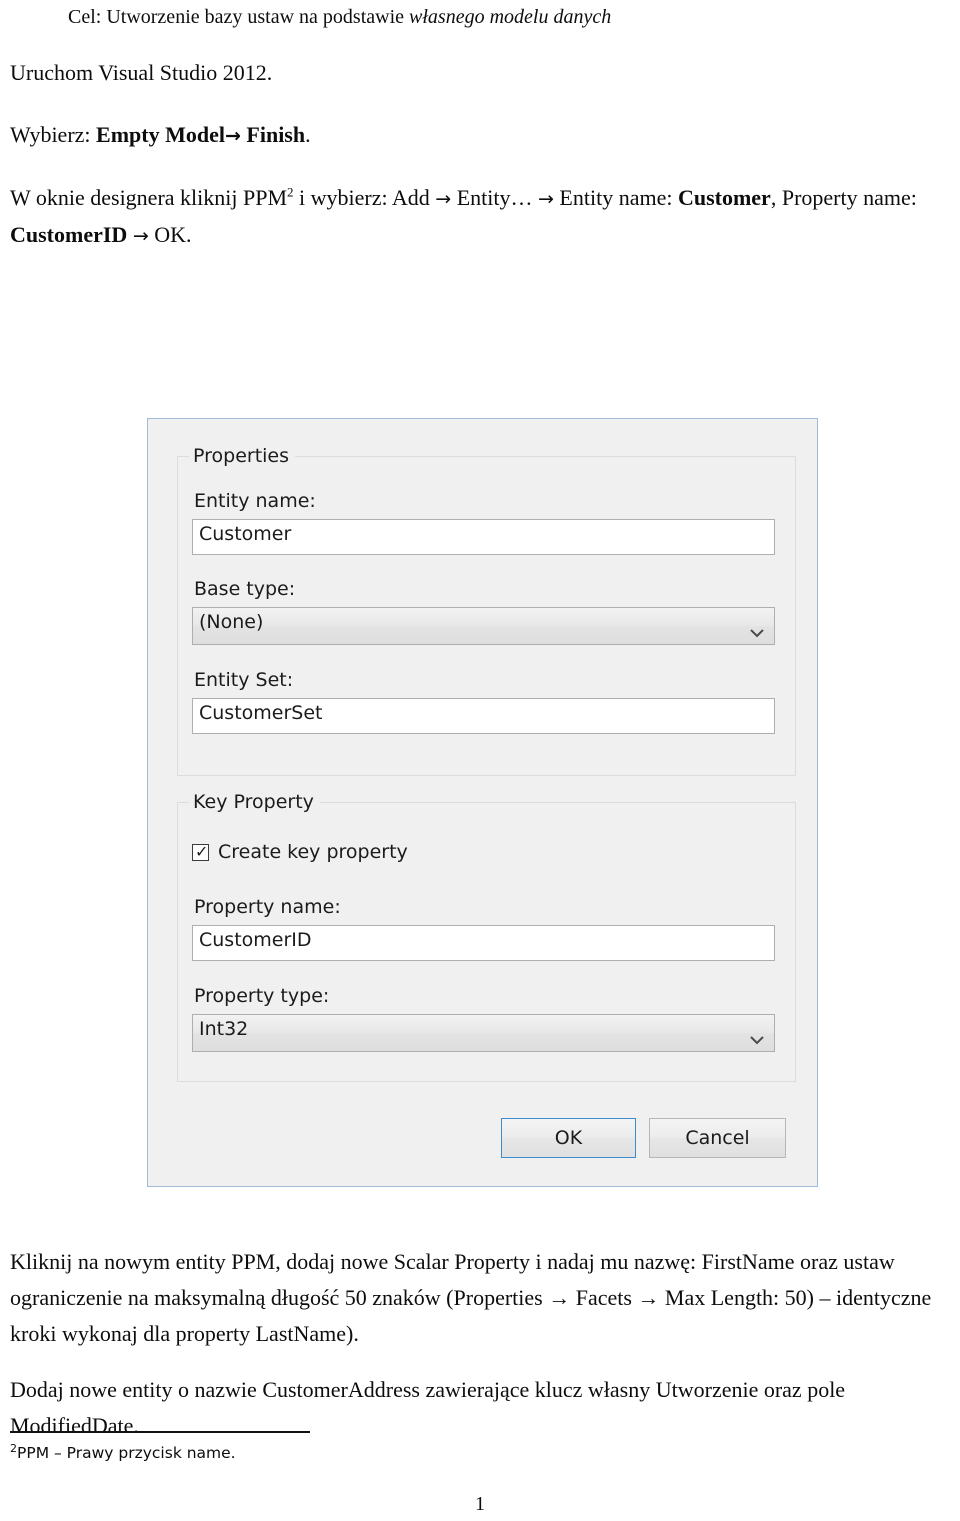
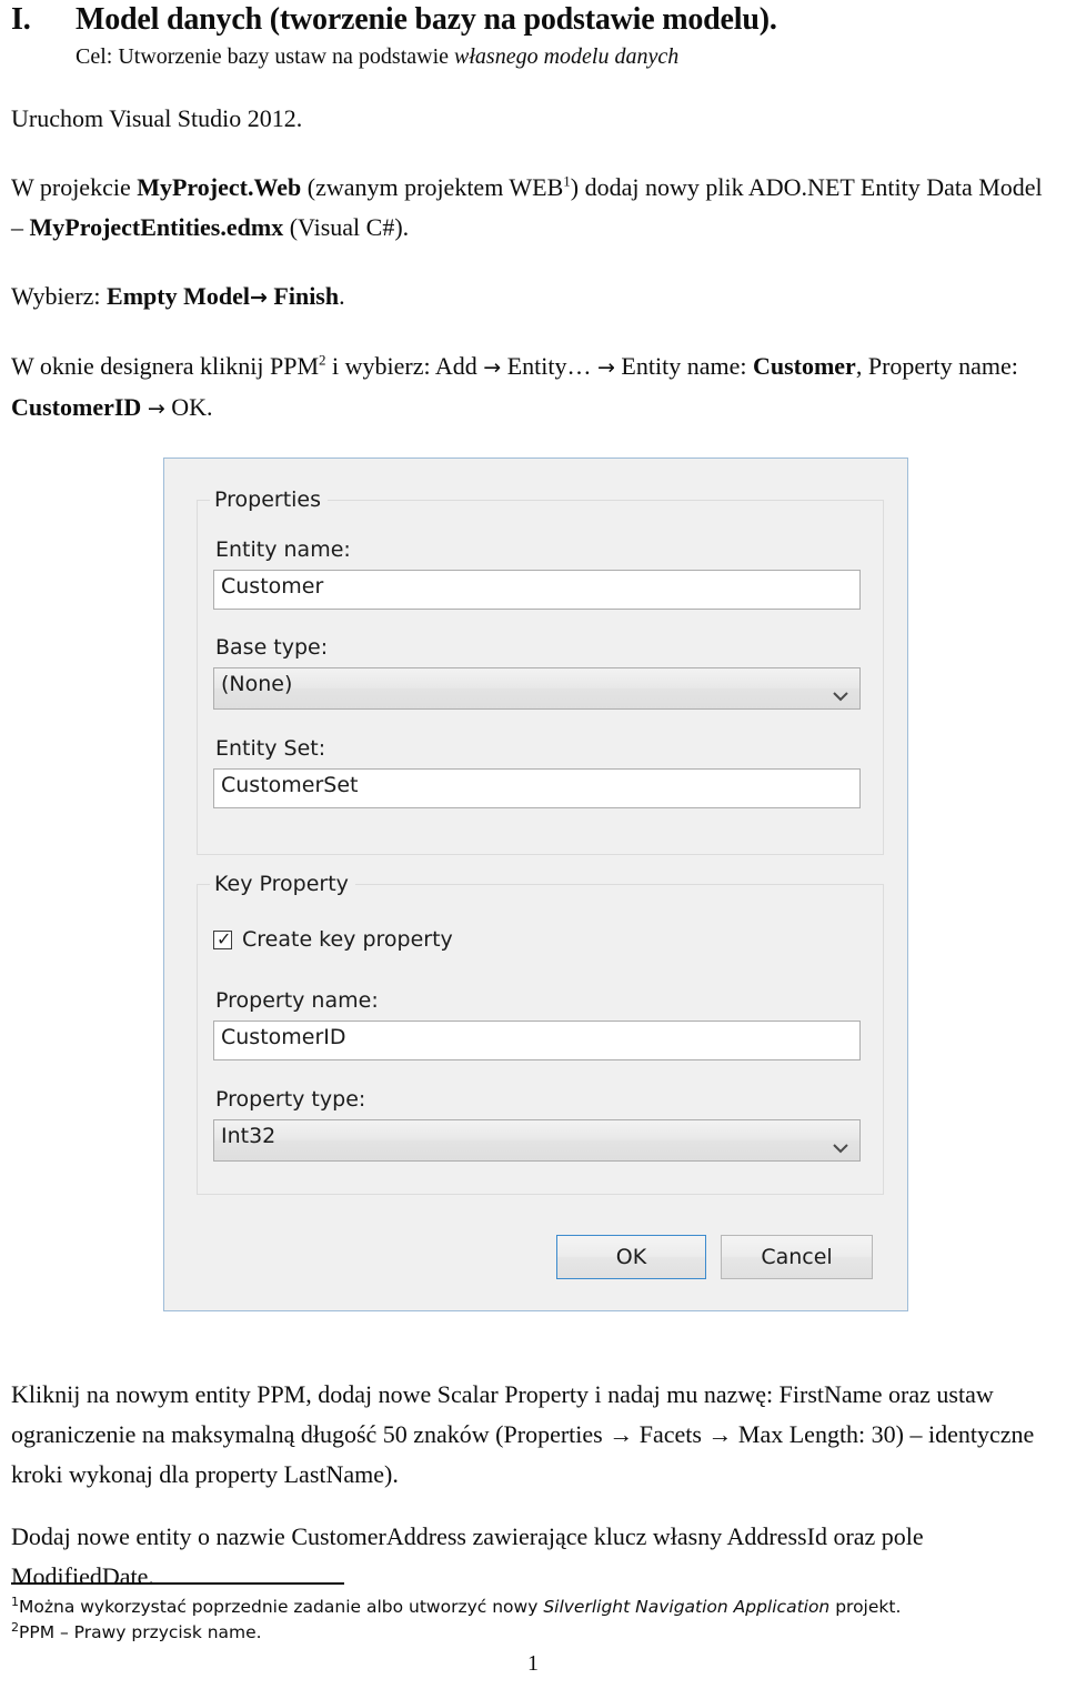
+ I.
+ Model danych (tworzenie bazy na podstawie modelu).
  Cel: Utworzenie bazy ustaw na podstawie własnego modelu danych
  Uruchom Visual Studio 2012.
+ W projekcie MyProject.Web (zwanym projektem WEB1) dodaj nowy plik ADO.NET Entity Data Model – MyProjectEntities.edmx (Visual C#).
  Wybierz: Empty Model→ Finish.
  W oknie designera kliknij PPM2 i wybierz: Add → Entity… → Entity name: Customer, Property name: CustomerID → OK.
  Properties
  Entity name:
  Customer
  Base type:
  (None)
  Entity Set:
  CustomerSet
  Key Property
  ✓
  Create key property
  Property name:
  CustomerID
  Property type:
  Int32
  OK
  Cancel
- Kliknij na nowym entity PPM, dodaj nowe Scalar Property i nadaj mu nazwę: FirstName oraz ustaw ograniczenie na maksymalną długość 50 znaków (Properties → Facets → Max Length: 50) – identyczne kroki wykonaj dla property LastName).
+ Kliknij na nowym entity PPM, dodaj nowe Scalar Property i nadaj mu nazwę: FirstName oraz ustaw ograniczenie na maksymalną długość 50 znaków (Properties → Facets → Max Length: 30) – identyczne kroki wykonaj dla property LastName).
- Dodaj nowe entity o nazwie CustomerAddress zawierające klucz własny Utworzenie oraz pole ModifiedDate.
+ Dodaj nowe entity o nazwie CustomerAddress zawierające klucz własny AddressId oraz pole ModifiedDate.
+ 1Można wykorzystać poprzednie zadanie albo utworzyć nowy Silverlight Navigation Application projekt.
  2PPM – Prawy przycisk name.
  1
